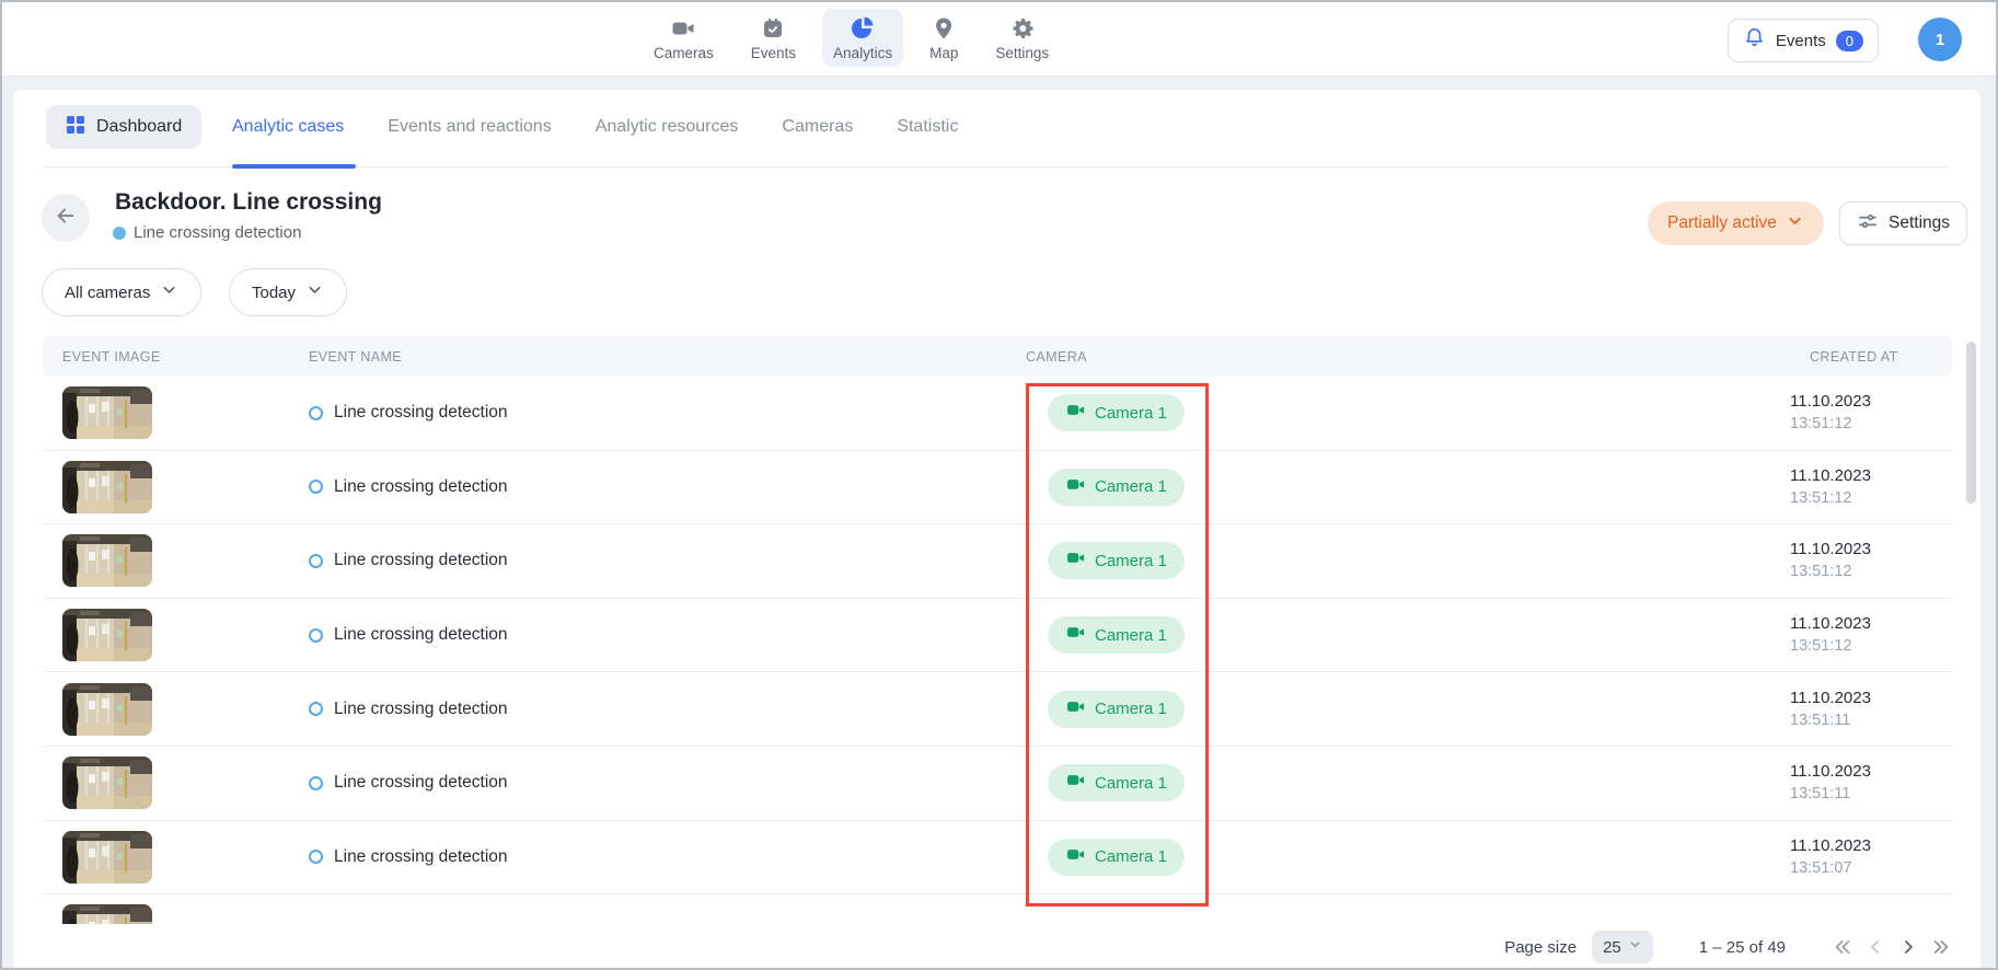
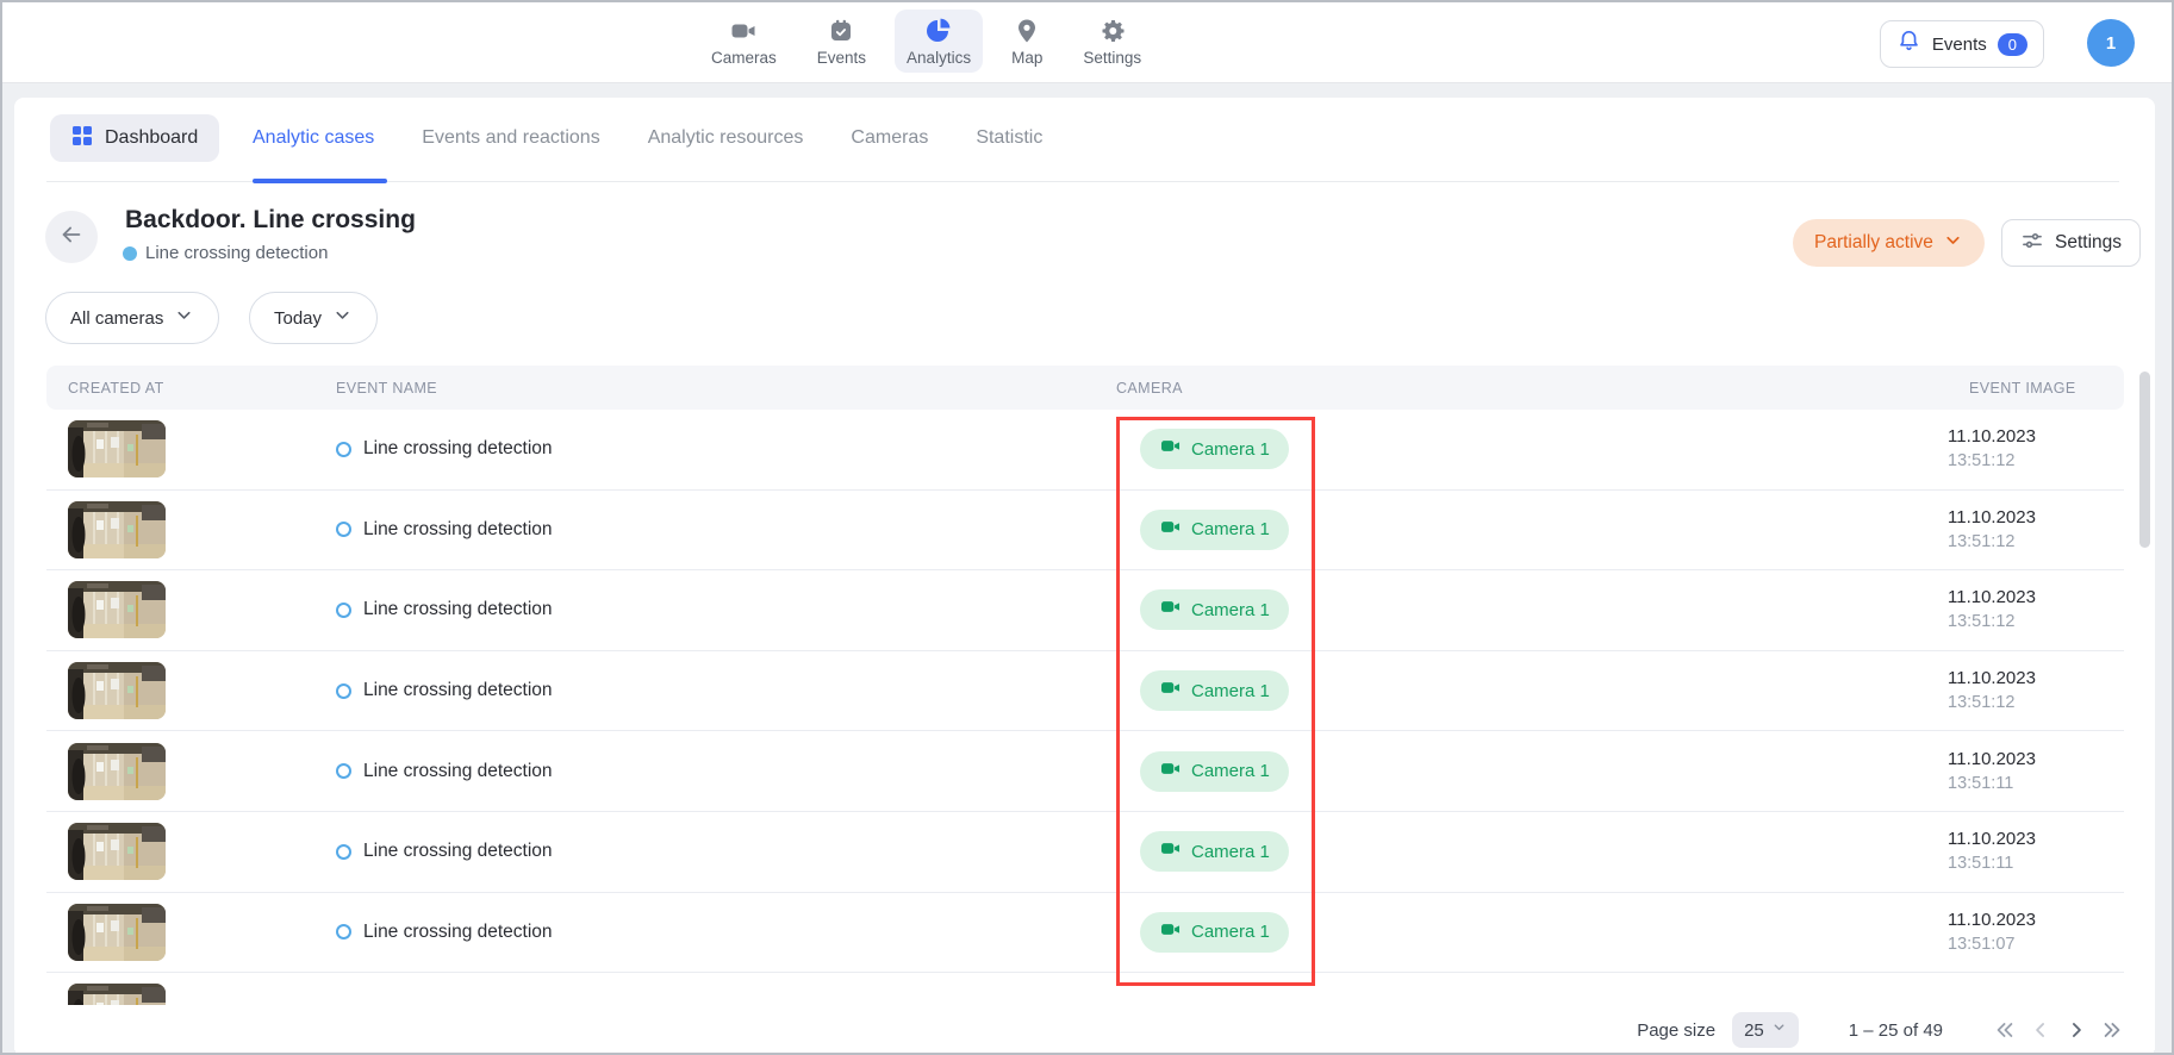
  Cameras
  Events
  Analytics
  Map
  Settings
  Events
  0
  1
  Dashboard
  Analytic cases
  Events and reactions
  Analytic resources
  Cameras
  Statistic
  Backdoor. Line crossing
  Line crossing detection
  Partially active
  Settings
  All cameras
  Today
- EVENT IMAGE
+ CREATED AT
  EVENT NAME
  CAMERA
- CREATED AT
+ EVENT IMAGE
  Line crossing detection
  Camera 1
  11.10.2023
  13:51:12
  Line crossing detection
  Camera 1
  11.10.2023
  13:51:12
  Line crossing detection
  Camera 1
  11.10.2023
  13:51:12
  Line crossing detection
  Camera 1
  11.10.2023
  13:51:12
  Line crossing detection
  Camera 1
  11.10.2023
  13:51:11
  Line crossing detection
  Camera 1
  11.10.2023
  13:51:11
  Line crossing detection
  Camera 1
  11.10.2023
  13:51:07
  Page size
  25
  1 – 25 of 49
